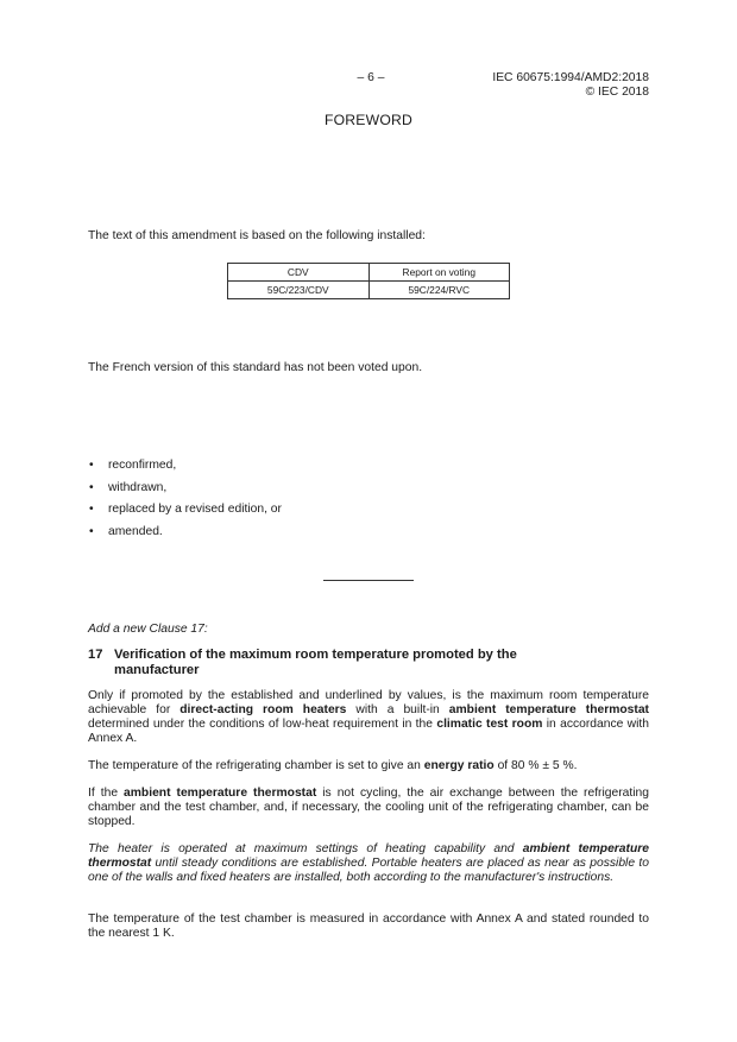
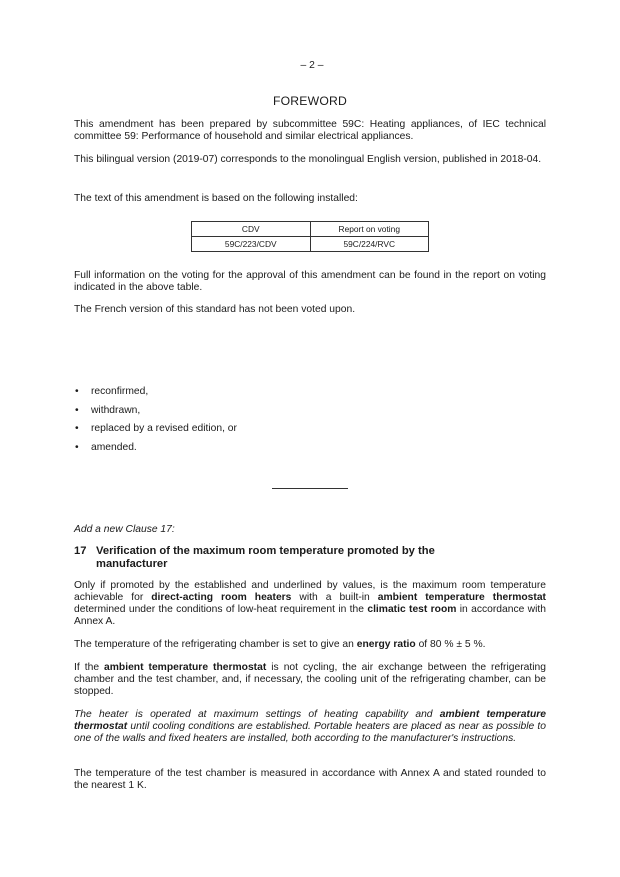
- – 6 –
+ – 2 –
- IEC 60675:1994/AMD2:2018
- © IEC 2018
  FOREWORD
+ This amendment has been prepared by subcommittee 59C: Heating appliances, of IEC technical committee 59: Performance of household and similar electrical appliances.
+ This bilingual version (2019-07) corresponds to the monolingual English version, published in 2018-04.
  The text of this amendment is based on the following installed:
  CDV	Report on voting
  59C/223/CDV	59C/224/RVC
+ Full information on the voting for the approval of this amendment can be found in the report on voting indicated in the above table.
  The French version of this standard has not been voted upon.
  •
  reconfirmed,
  •
  withdrawn,
  •
  replaced by a revised edition, or
  •
  amended.
  Add a new Clause 17:
  17
  Verification of the maximum room temperature promoted by the manufacturer
  Only if promoted by the established and underlined by values, is the maximum room temperature achievable for direct-acting room heaters with a built-in ambient temperature thermostat determined under the conditions of low-heat requirement in the climatic test room in accordance with Annex A.
  The temperature of the refrigerating chamber is set to give an energy ratio of 80 % ± 5 %.
  If the ambient temperature thermostat is not cycling, the air exchange between the refrigerating chamber and the test chamber, and, if necessary, the cooling unit of the refrigerating chamber, can be stopped.
- The heater is operated at maximum settings of heating capability and ambient temperature thermostat until steady conditions are established. Portable heaters are placed as near as possible to one of the walls and fixed heaters are installed, both according to the manufacturer's instructions.
+ The heater is operated at maximum settings of heating capability and ambient temperature thermostat until cooling conditions are established. Portable heaters are placed as near as possible to one of the walls and fixed heaters are installed, both according to the manufacturer's instructions.
  The temperature of the test chamber is measured in accordance with Annex A and stated rounded to the nearest 1 K.
